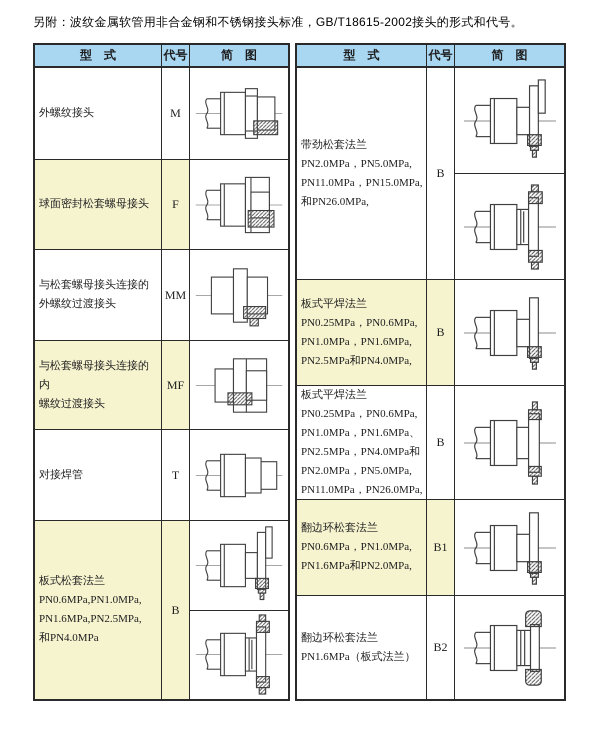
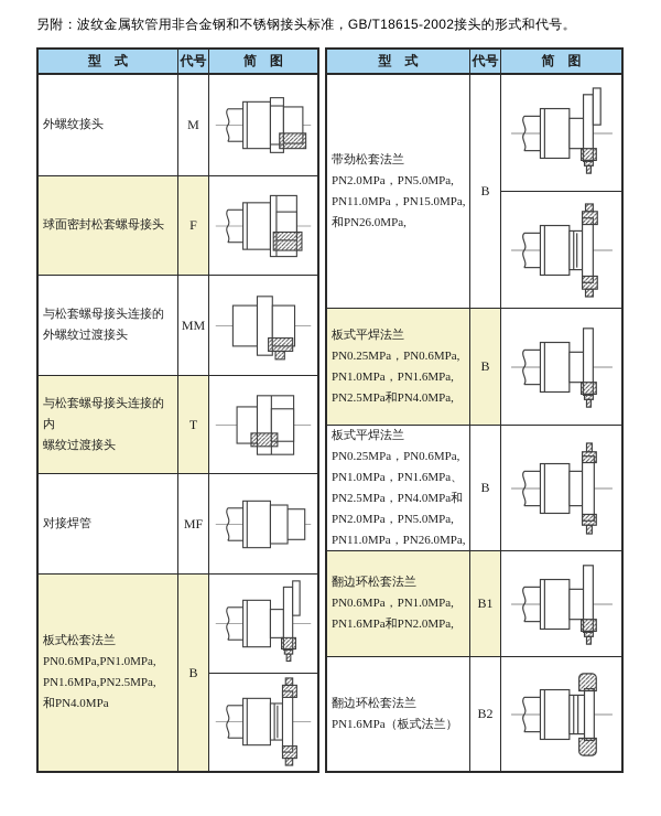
  另附：波纹金属软管用非合金钢和不锈钢接头标准，GB/T18615-2002接头的形式和代号。
  型 式
  代号
  简 图
  外螺纹接头
  M
  球面密封松套螺母接头
  F
  与松套螺母接头连接的
  外螺纹过渡接头
  MM
  与松套螺母接头连接的内
  螺纹过渡接头
- MF
+ T
  对接焊管
- T
+ MF
  板式松套法兰
  PN0.6MPa,PN1.0MPa,
  PN1.6MPa,PN2.5MPa,
  和PN4.0MPa
  B
  型 式
  代号
  简 图
  带劲松套法兰
  PN2.0MPa，PN5.0MPa,
  PN11.0MPa，PN15.0MPa,
  和PN26.0MPa,
  B
  板式平焊法兰
  PN0.25MPa，PN0.6MPa,
  PN1.0MPa，PN1.6MPa,
  PN2.5MPa和PN4.0MPa,
  B
  板式平焊法兰
  PN0.25MPa，PN0.6MPa,
  PN1.0MPa，PN1.6MPa、
  PN2.5MPa，PN4.0MPa和
  PN2.0MPa，PN5.0MPa,
  PN11.0MPa，PN26.0MPa,
  B
  翻边环松套法兰
  PN0.6MPa，PN1.0MPa,
  PN1.6MPa和PN2.0MPa,
  B1
  翻边环松套法兰
  PN1.6MPa（板式法兰）
  B2
